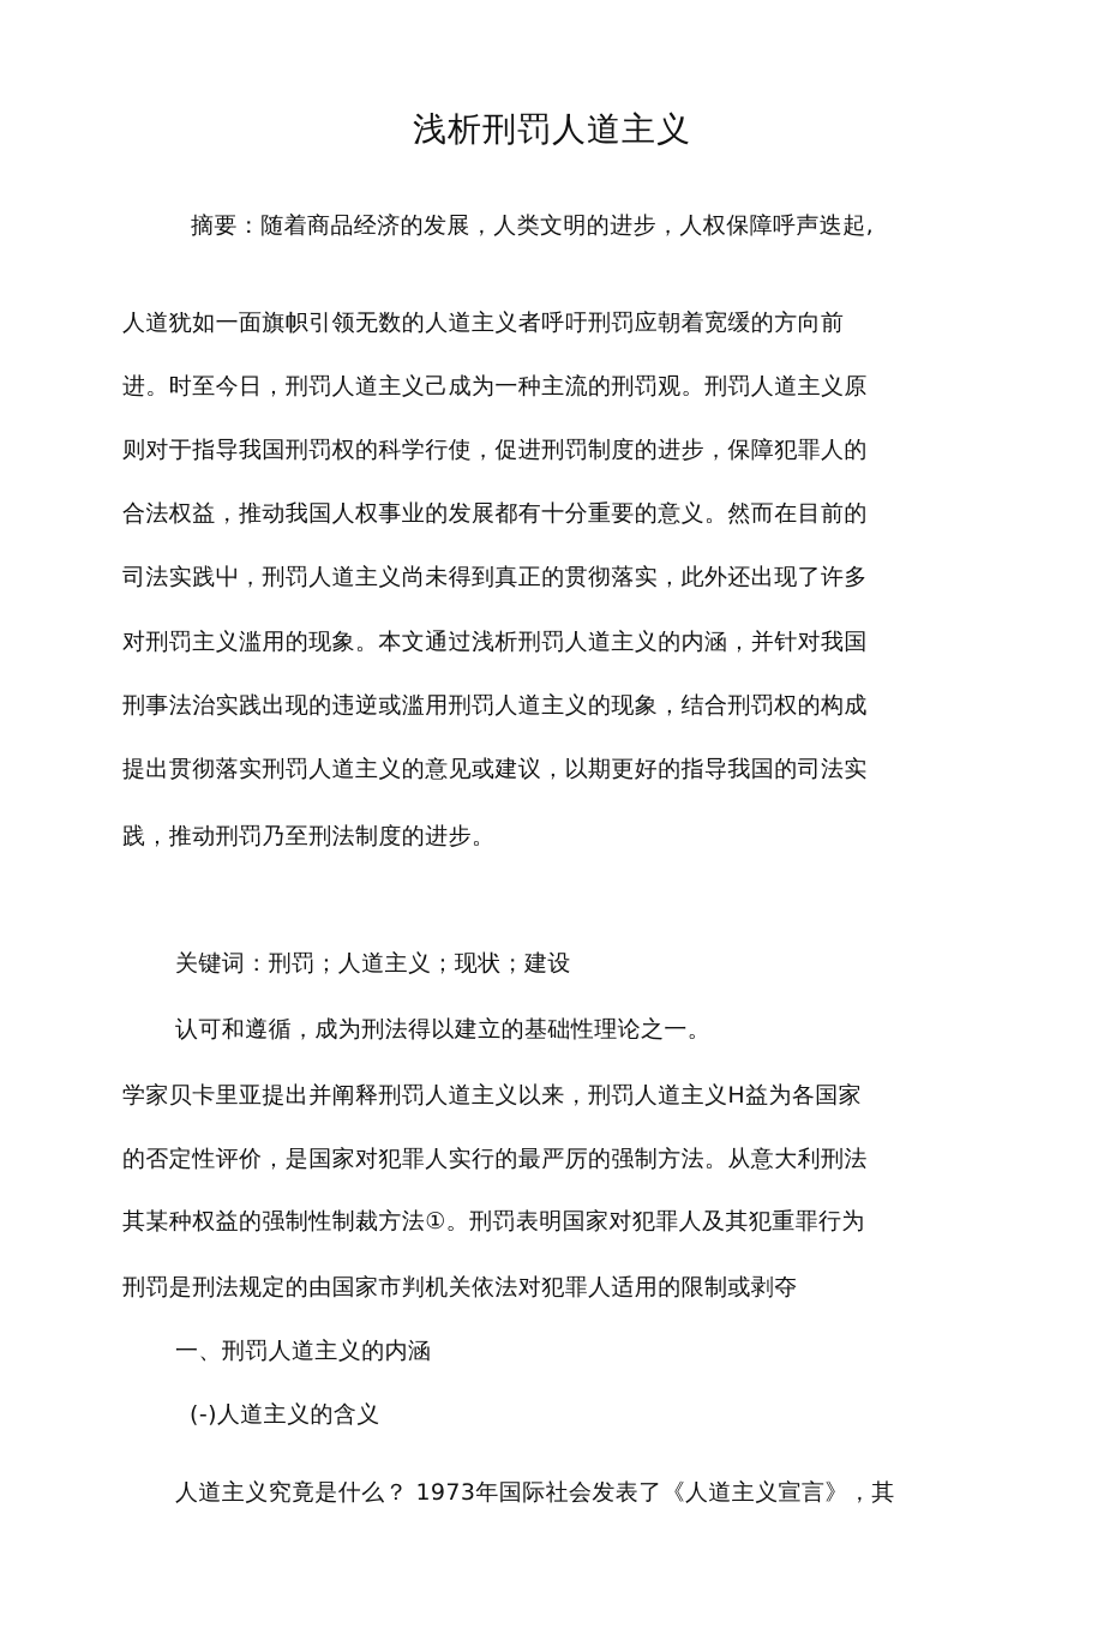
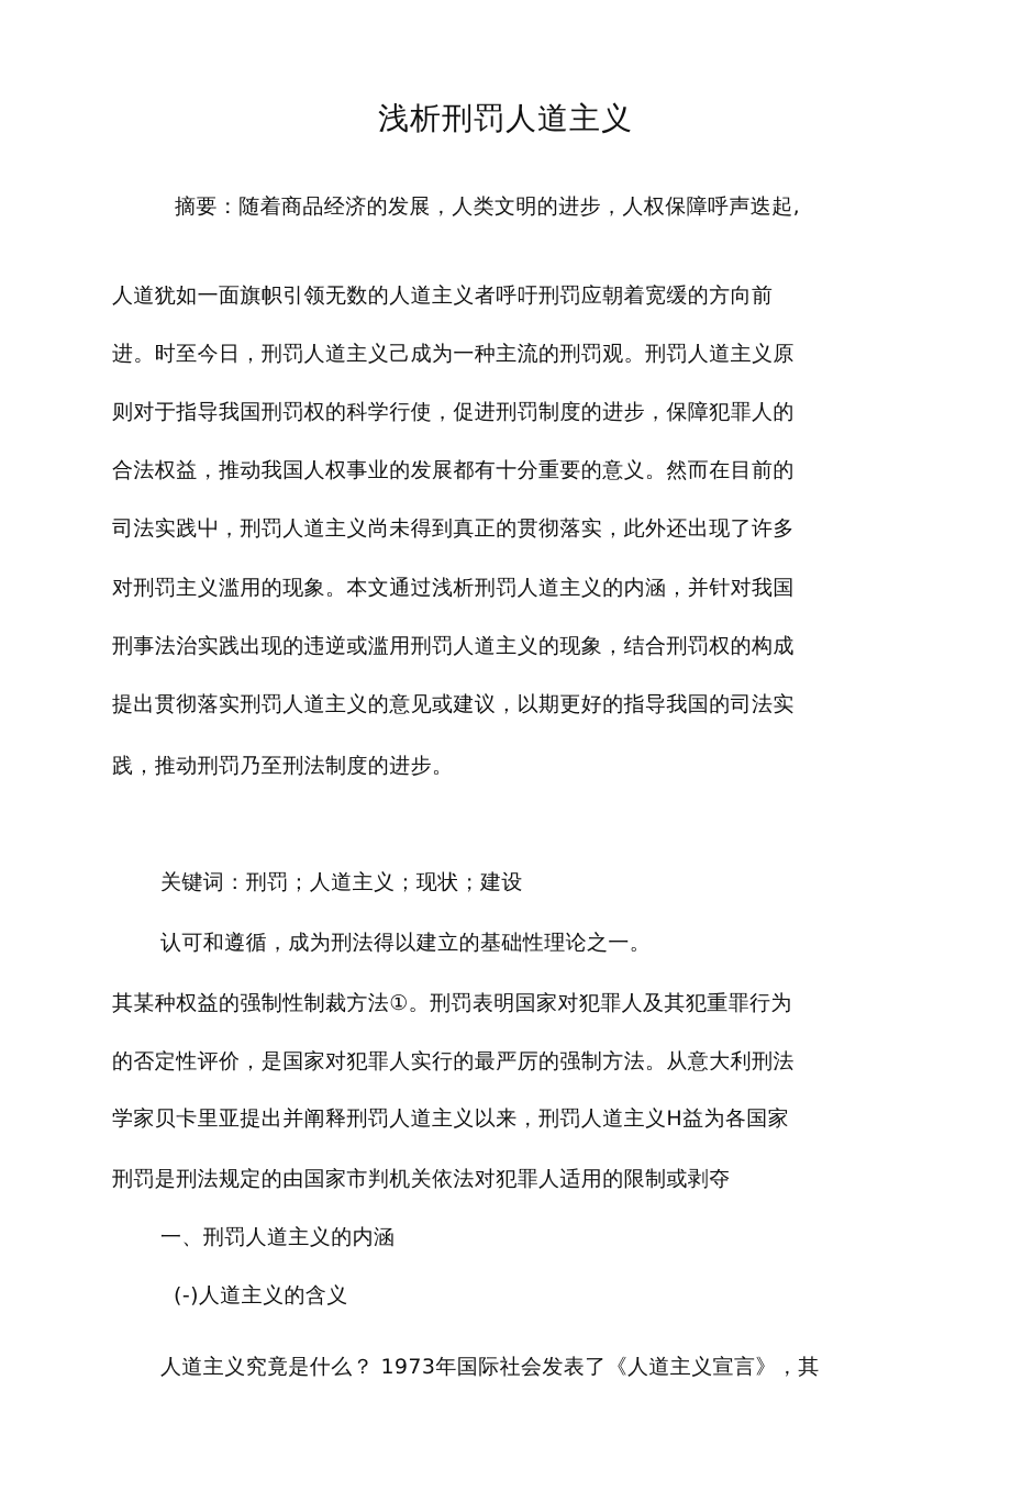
  浅析刑罚人道主义
  摘要：随着商品经济的发展，人类文明的进步，人权保障呼声迭起,
  人道犹如一面旗帜引领无数的人道主义者呼吁刑罚应朝着宽缓的方向前
  进。时至今日，刑罚人道主义己成为一种主流的刑罚观。刑罚人道主义原
  则对于指导我国刑罚权的科学行使，促进刑罚制度的进步，保障犯罪人的
  合法权益，推动我国人权事业的发展都有十分重要的意义。然而在目前的
  司法实践屮，刑罚人道主义尚未得到真正的贯彻落实，此外还出现了许多
  对刑罚主义滥用的现象。本文通过浅析刑罚人道主义的内涵，并针对我国
  刑事法治实践出现的违逆或滥用刑罚人道主义的现象，结合刑罚权的构成
  提出贯彻落实刑罚人道主义的意见或建议，以期更好的指导我国的司法实
  践，推动刑罚乃至刑法制度的进步。
  关键词：刑罚；人道主义；现状；建设
  认可和遵循，成为刑法得以建立的基础性理论之一。
- 学家贝卡里亚提出并阐释刑罚人道主义以来，刑罚人道主义H益为各国家
+ 其某种权益的强制性制裁方法①。刑罚表明国家对犯罪人及其犯重罪行为
  的否定性评价，是国家对犯罪人实行的最严厉的强制方法。从意大利刑法
- 其某种权益的强制性制裁方法①。刑罚表明国家对犯罪人及其犯重罪行为
+ 学家贝卡里亚提出并阐释刑罚人道主义以来，刑罚人道主义H益为各国家
  刑罚是刑法规定的由国家市判机关依法对犯罪人适用的限制或剥夺
  一、刑罚人道主义的内涵
  (-)人道主义的含义
  人道主义究竟是什么？ 1973年国际社会发表了《人道主义宣言》，其
